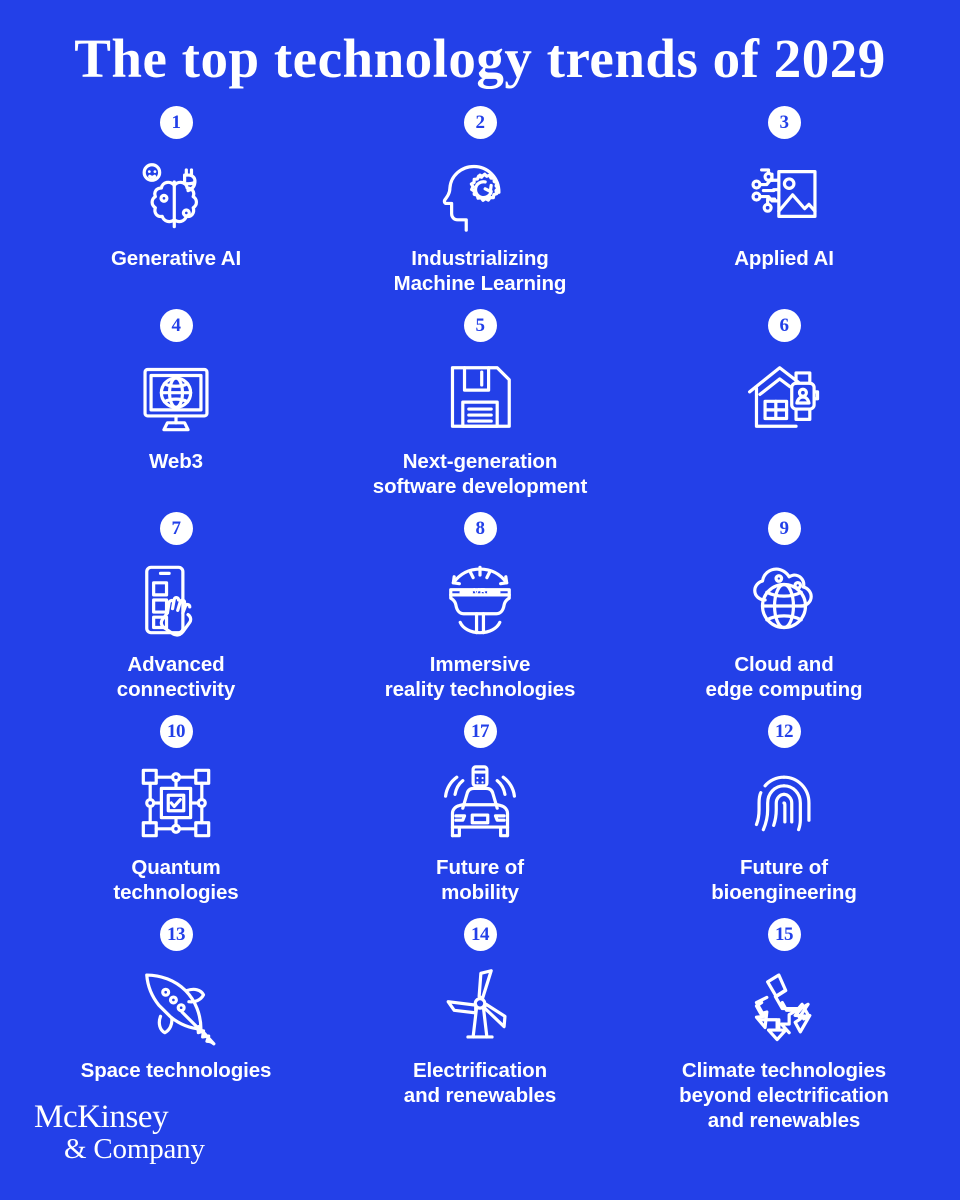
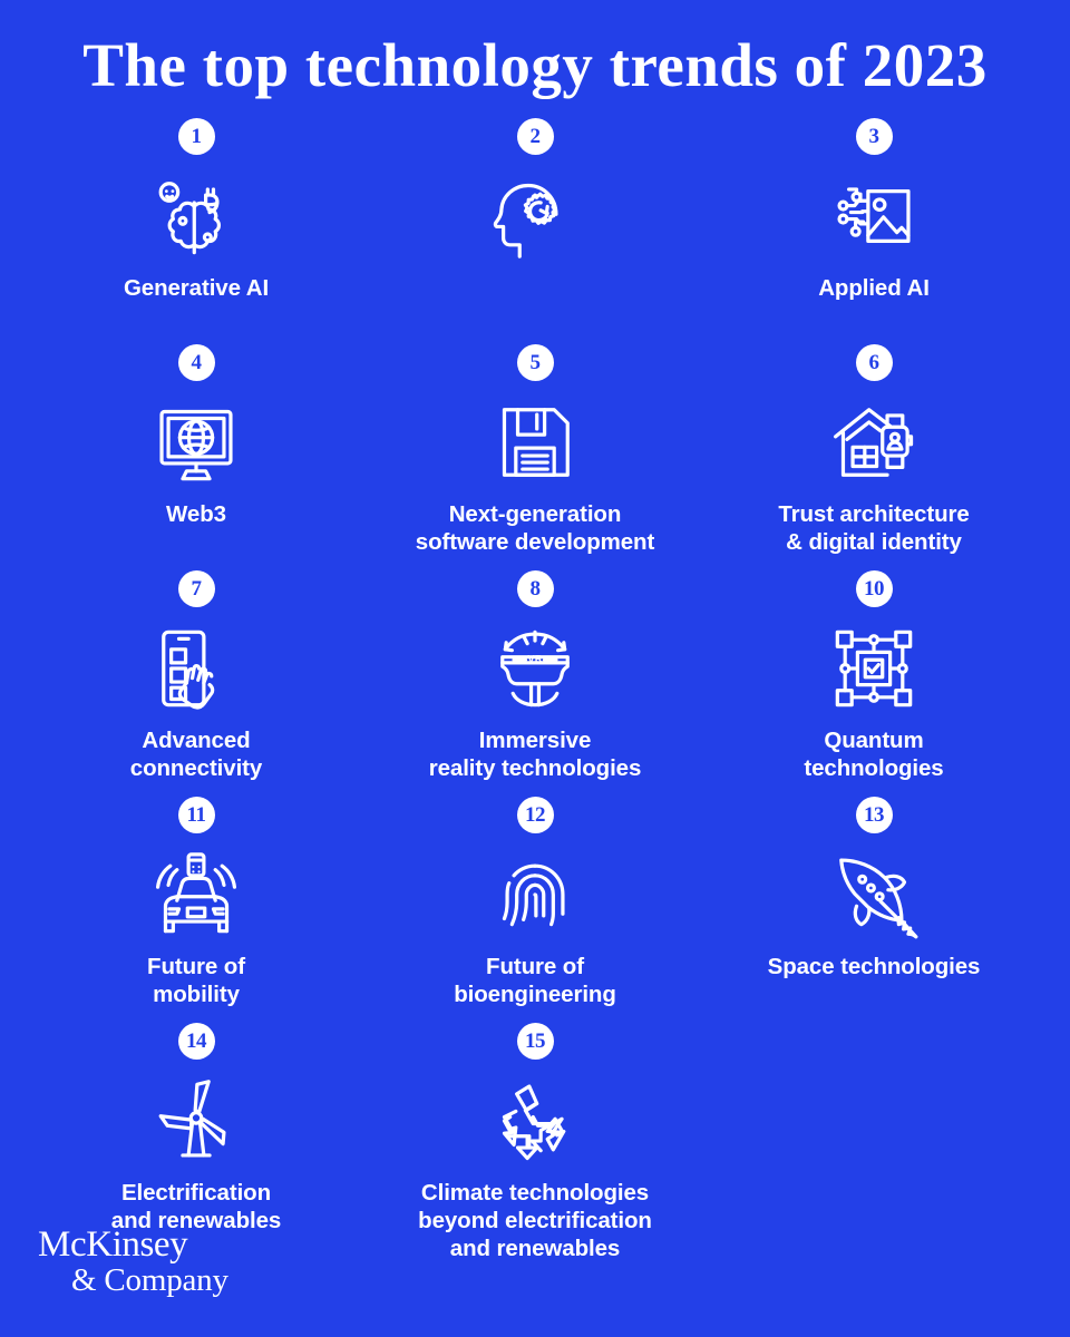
- The top technology trends of 2029
+ The top technology trends of 2023
  1
  Generative AI
  2
- Industrializing
- Machine Learning
  3
  Applied AI
  4
  Web3
  5
  Next-generation
  software development
  6
+ Trust architecture
+ & digital identity
  7
  Advanced
  connectivity
  8
  VR
  Immersive
  reality technologies
- 9
- Cloud and
- edge computing
  10
  Quantum
  technologies
- 17
+ 11
  Future of
  mobility
  12
  Future of
  bioengineering
  13
  Space technologies
  14
  Electrification
  and renewables
  15
  Climate technologies
  beyond electrification
  and renewables
  McKinsey
  & Company
